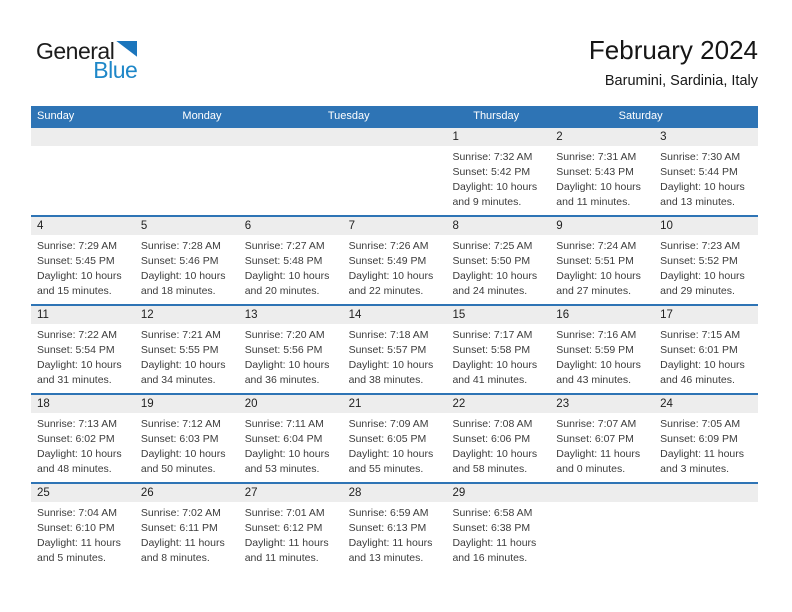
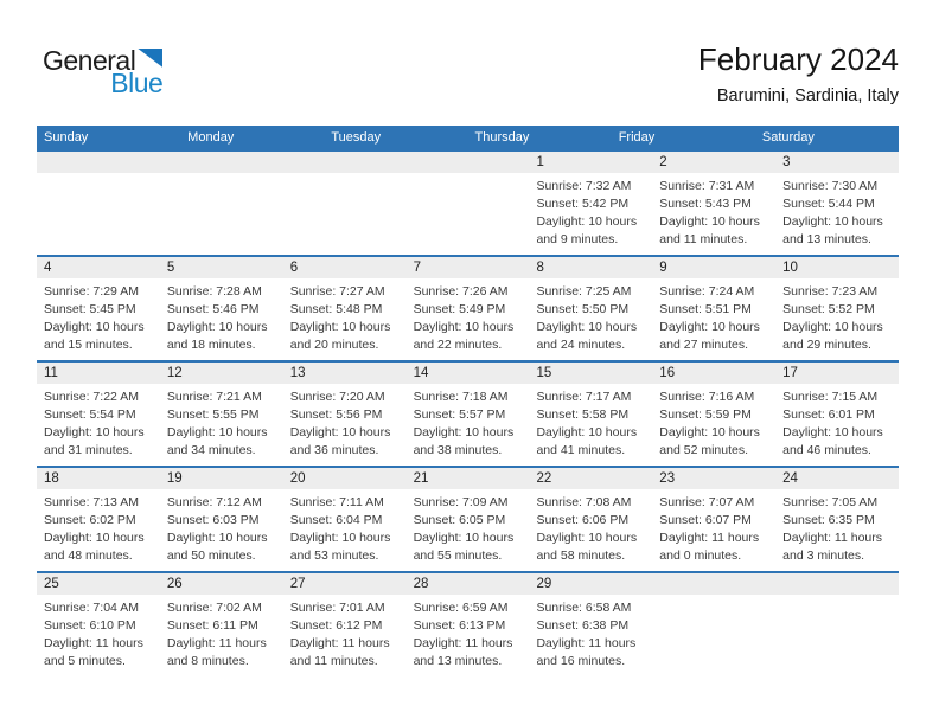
  General
  Blue
  February 2024
  Barumini, Sardinia, Italy
  Sunday
  Monday
  Tuesday
  Thursday
+ Friday
  Saturday
  1
  Sunrise: 7:32 AM
  Sunset: 5:42 PM
  Daylight: 10 hours
  and 9 minutes.
  2
  Sunrise: 7:31 AM
  Sunset: 5:43 PM
  Daylight: 10 hours
  and 11 minutes.
  3
  Sunrise: 7:30 AM
  Sunset: 5:44 PM
  Daylight: 10 hours
  and 13 minutes.
  4
  Sunrise: 7:29 AM
  Sunset: 5:45 PM
  Daylight: 10 hours
  and 15 minutes.
  5
  Sunrise: 7:28 AM
  Sunset: 5:46 PM
  Daylight: 10 hours
  and 18 minutes.
  6
  Sunrise: 7:27 AM
  Sunset: 5:48 PM
  Daylight: 10 hours
  and 20 minutes.
  7
  Sunrise: 7:26 AM
  Sunset: 5:49 PM
  Daylight: 10 hours
  and 22 minutes.
  8
  Sunrise: 7:25 AM
  Sunset: 5:50 PM
  Daylight: 10 hours
  and 24 minutes.
  9
  Sunrise: 7:24 AM
  Sunset: 5:51 PM
  Daylight: 10 hours
  and 27 minutes.
  10
  Sunrise: 7:23 AM
  Sunset: 5:52 PM
  Daylight: 10 hours
  and 29 minutes.
  11
  Sunrise: 7:22 AM
  Sunset: 5:54 PM
  Daylight: 10 hours
  and 31 minutes.
  12
  Sunrise: 7:21 AM
  Sunset: 5:55 PM
  Daylight: 10 hours
  and 34 minutes.
  13
  Sunrise: 7:20 AM
  Sunset: 5:56 PM
  Daylight: 10 hours
  and 36 minutes.
  14
  Sunrise: 7:18 AM
  Sunset: 5:57 PM
  Daylight: 10 hours
  and 38 minutes.
  15
  Sunrise: 7:17 AM
  Sunset: 5:58 PM
  Daylight: 10 hours
  and 41 minutes.
  16
  Sunrise: 7:16 AM
  Sunset: 5:59 PM
  Daylight: 10 hours
- and 43 minutes.
+ and 52 minutes.
  17
  Sunrise: 7:15 AM
  Sunset: 6:01 PM
  Daylight: 10 hours
  and 46 minutes.
  18
  Sunrise: 7:13 AM
  Sunset: 6:02 PM
  Daylight: 10 hours
  and 48 minutes.
  19
  Sunrise: 7:12 AM
  Sunset: 6:03 PM
  Daylight: 10 hours
  and 50 minutes.
  20
  Sunrise: 7:11 AM
  Sunset: 6:04 PM
  Daylight: 10 hours
  and 53 minutes.
  21
  Sunrise: 7:09 AM
  Sunset: 6:05 PM
  Daylight: 10 hours
  and 55 minutes.
  22
  Sunrise: 7:08 AM
  Sunset: 6:06 PM
  Daylight: 10 hours
  and 58 minutes.
  23
  Sunrise: 7:07 AM
  Sunset: 6:07 PM
  Daylight: 11 hours
  and 0 minutes.
  24
  Sunrise: 7:05 AM
- Sunset: 6:09 PM
+ Sunset: 6:35 PM
  Daylight: 11 hours
  and 3 minutes.
  25
  Sunrise: 7:04 AM
  Sunset: 6:10 PM
  Daylight: 11 hours
  and 5 minutes.
  26
  Sunrise: 7:02 AM
  Sunset: 6:11 PM
  Daylight: 11 hours
  and 8 minutes.
  27
  Sunrise: 7:01 AM
  Sunset: 6:12 PM
  Daylight: 11 hours
  and 11 minutes.
  28
  Sunrise: 6:59 AM
  Sunset: 6:13 PM
  Daylight: 11 hours
  and 13 minutes.
  29
  Sunrise: 6:58 AM
  Sunset: 6:38 PM
  Daylight: 11 hours
  and 16 minutes.
